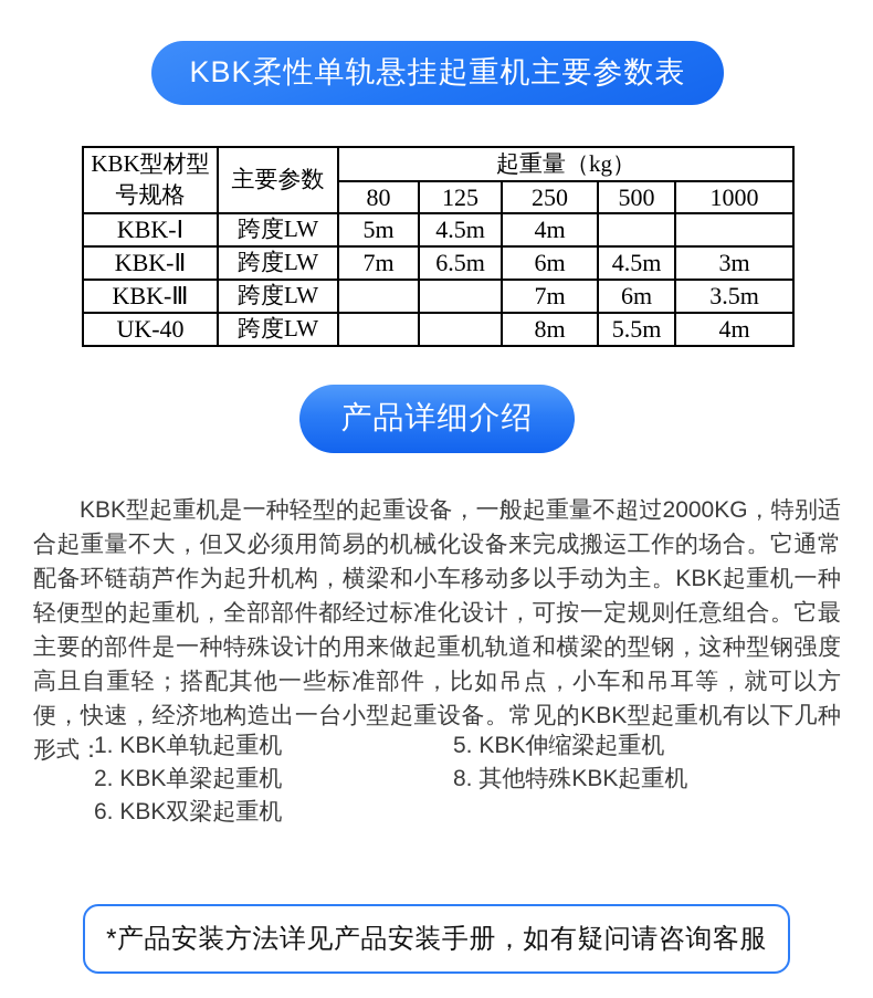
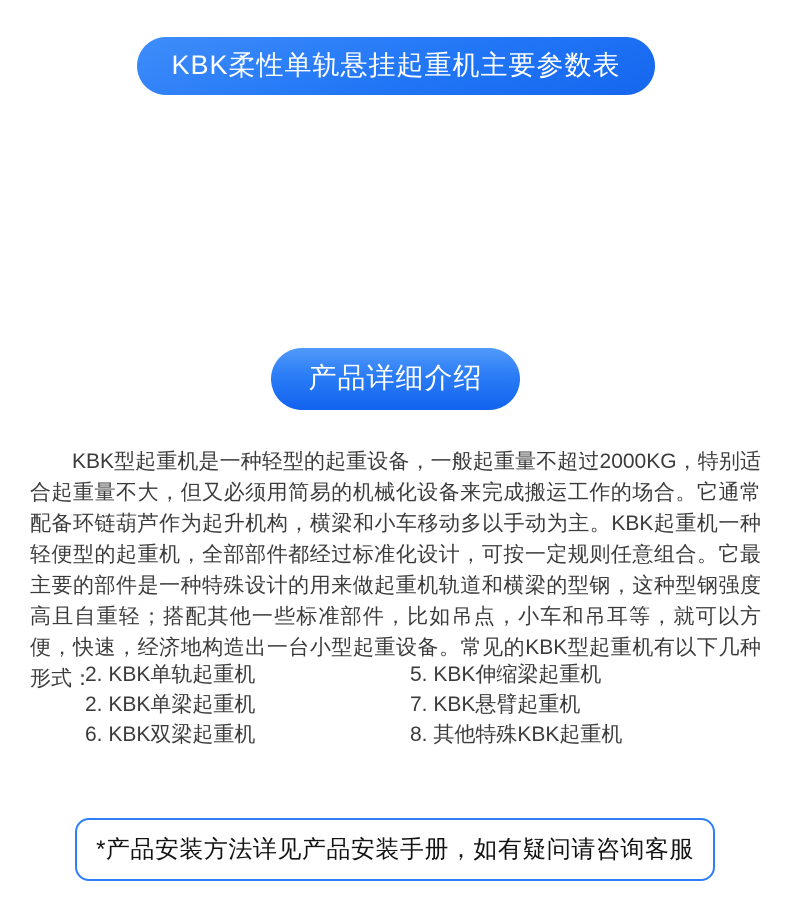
  KBK柔性单轨悬挂起重机主要参数表
- KBK型材型号规格	主要参数	起重量（kg）
- 80	125	250	500	1000
- KBK-Ⅰ	跨度LW	5m	4.5m	4m
- KBK-Ⅱ	跨度LW	7m	6.5m	6m	4.5m	3m
- KBK-Ⅲ	跨度LW			7m	6m	3.5m
- UK-40	跨度LW			8m	5.5m	4m
  产品详细介绍
  KBK型起重机是一种轻型的起重设备，一般起重量不超过2000KG，特别适合起重量不大，但又必须用简易的机械化设备来完成搬运工作的场合。它通常配备环链葫芦作为起升机构，横梁和小车移动多以手动为主。KBK起重机一种轻便型的起重机，全部部件都经过标准化设计，可按一定规则任意组合。它最主要的部件是一种特殊设计的用来做起重机轨道和横梁的型钢，这种型钢强度高且自重轻；搭配其他一些标准部件，比如吊点，小车和吊耳等，就可以方便，快速，经济地构造出一台小型起重设备。常见的KBK型起重机有以下几种形式：
- 1. KBK单轨起重机
+ 2. KBK单轨起重机
  2. KBK单梁起重机
  6. KBK双梁起重机
  5. KBK伸缩梁起重机
+ 7. KBK悬臂起重机
  8. 其他特殊KBK起重机
  *产品安装方法详见产品安装手册，如有疑问请咨询客服
